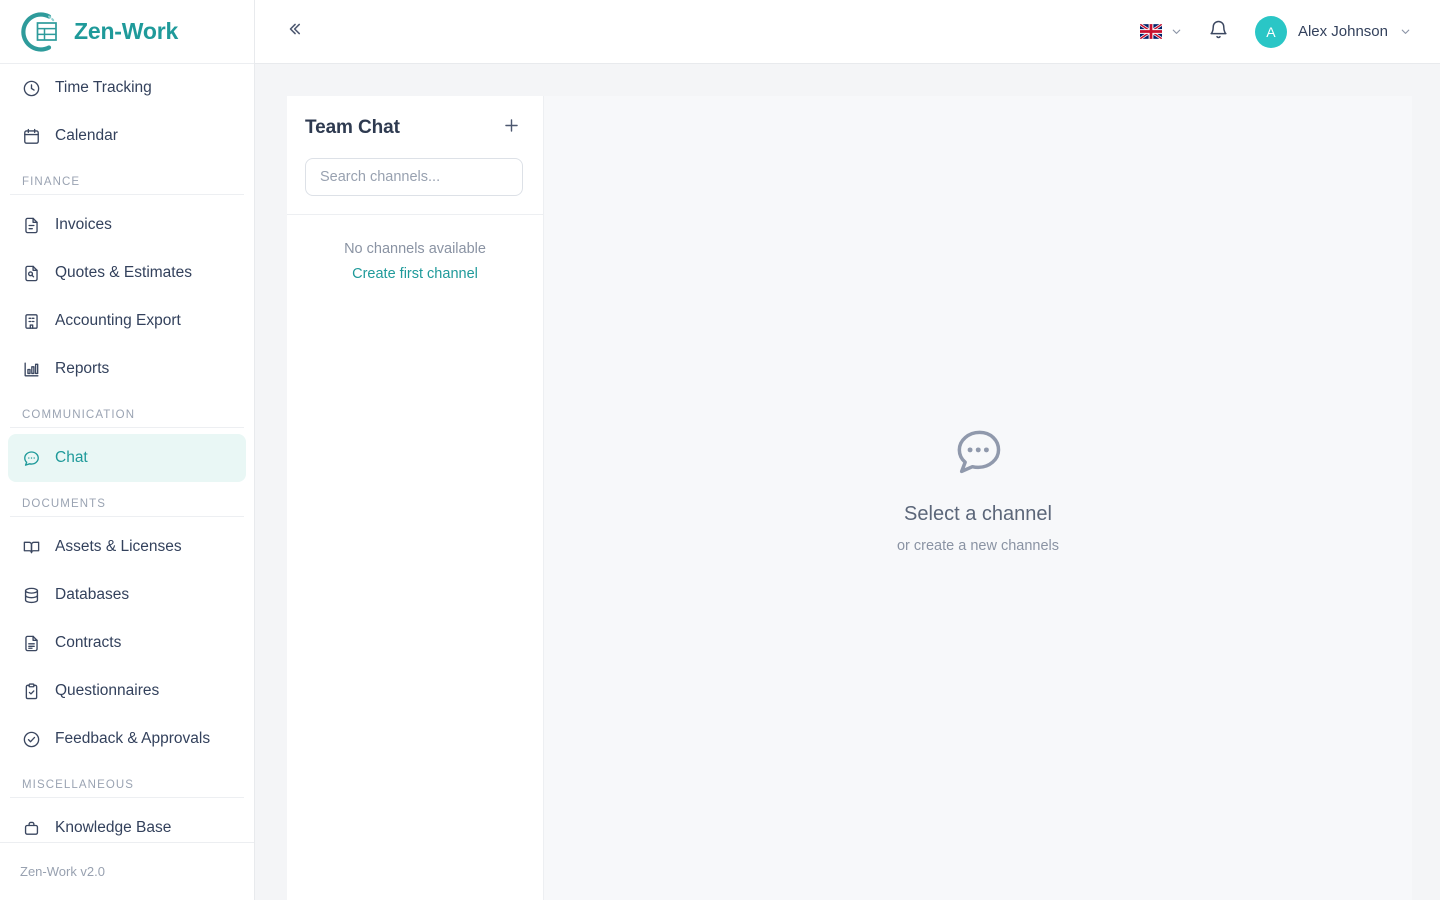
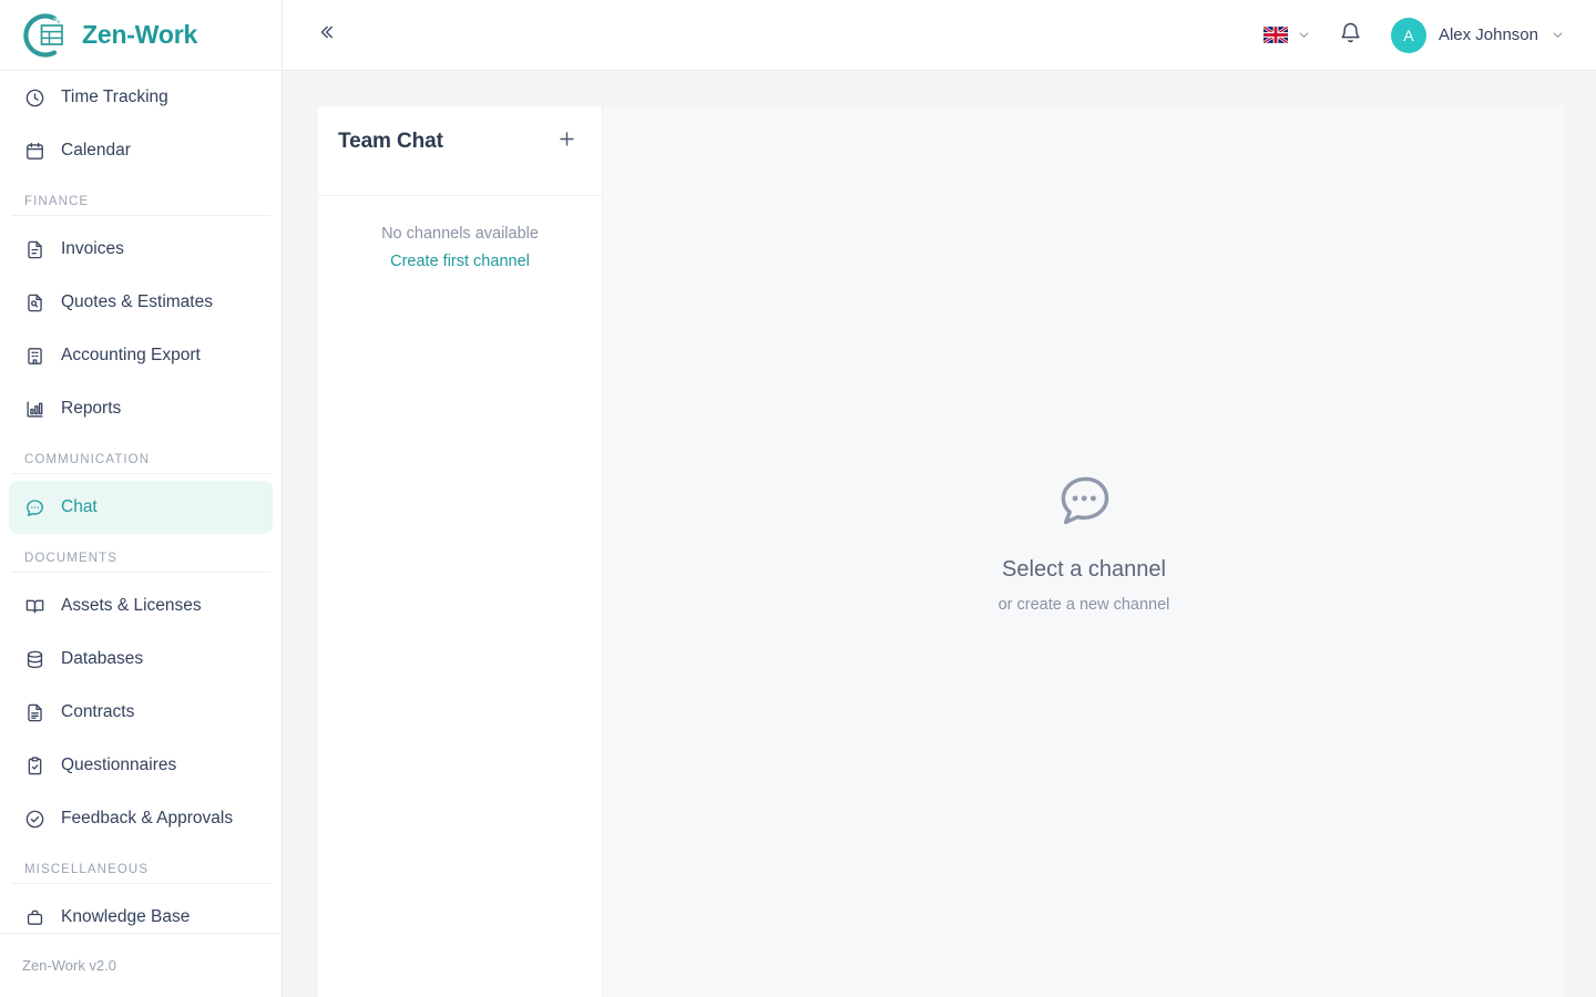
  Zen-Work
  Time Tracking
  Calendar
  FINANCE
  Invoices
  Quotes & Estimates
  Accounting Export
  Reports
  COMMUNICATION
  Chat
  DOCUMENTS
  Assets & Licenses
  Databases
  Contracts
  Questionnaires
  Feedback & Approvals
  MISCELLANEOUS
  Knowledge Base
  Zen-Work v2.0
  A
  Alex Johnson
  Team Chat
- Search channels...
  No channels available
  Create first channel
  Select a channel
- or create a new channels
+ or create a new channel
